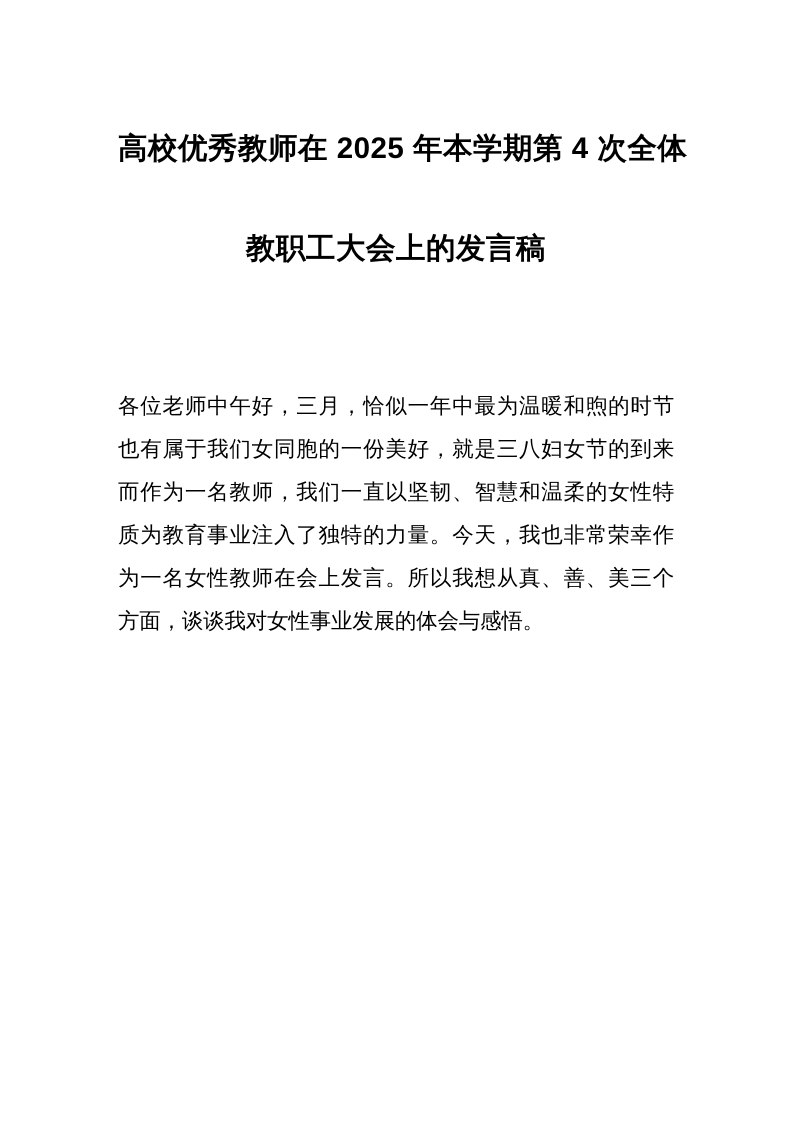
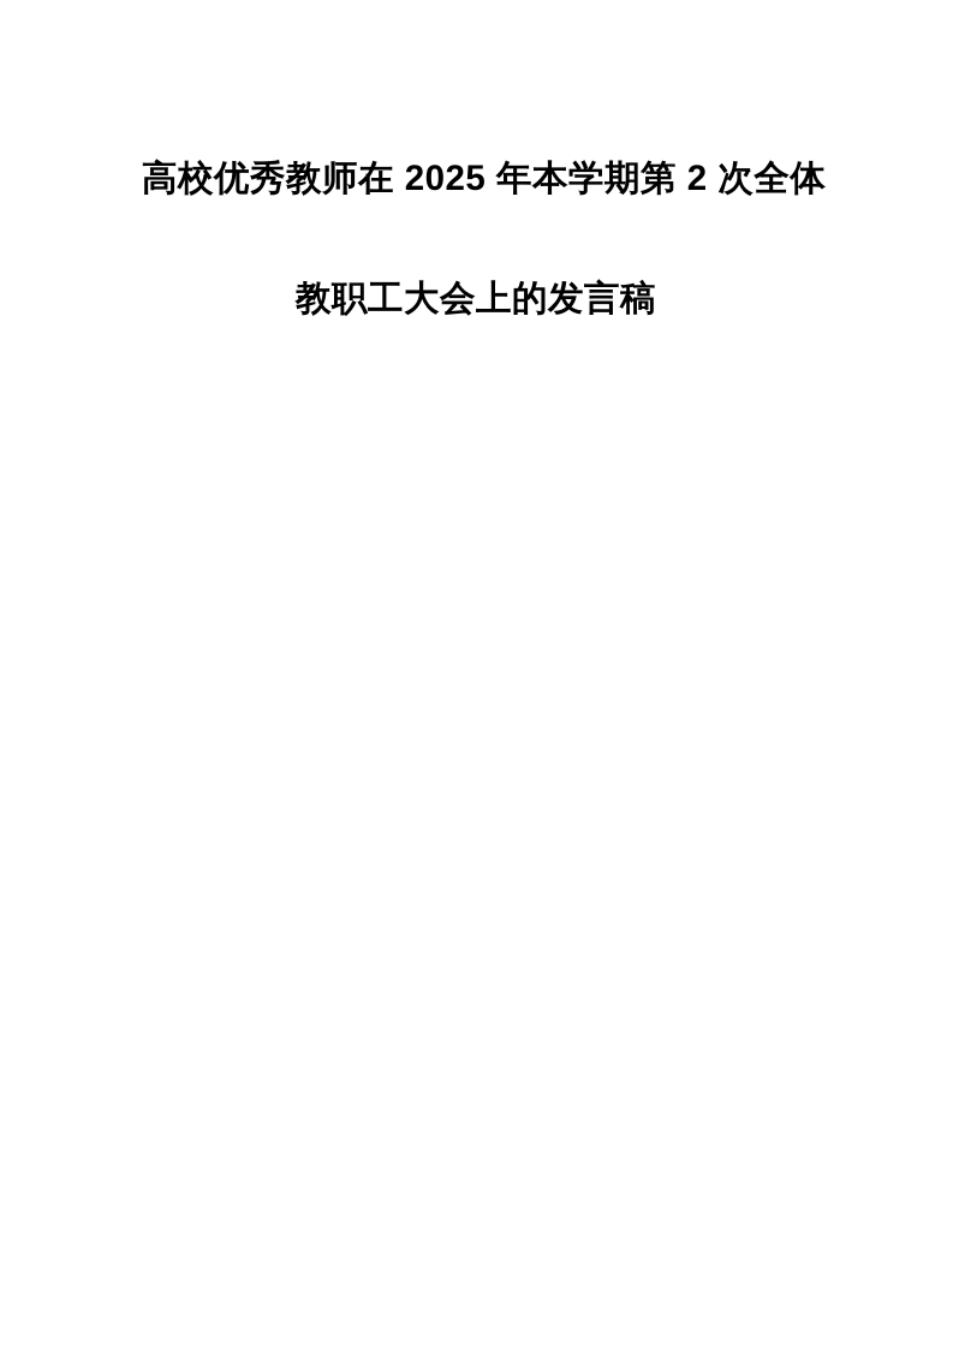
- 高校优秀教师在 2025 年本学期第 4 次全体
+ 高校优秀教师在 2025 年本学期第 2 次全体
  教职工大会上的发言稿
- 各位老师中午好，三月，恰似一年中最为温暖和煦的时节
- 也有属于我们女同胞的一份美好，就是三八妇女节的到来
- 而作为一名教师，我们一直以坚韧、智慧和温柔的女性特
- 质为教育事业注入了独特的力量。今天，我也非常荣幸作
- 为一名女性教师在会上发言。所以我想从真、善、美三个
- 方面，谈谈我对女性事业发展的体会与感悟。
